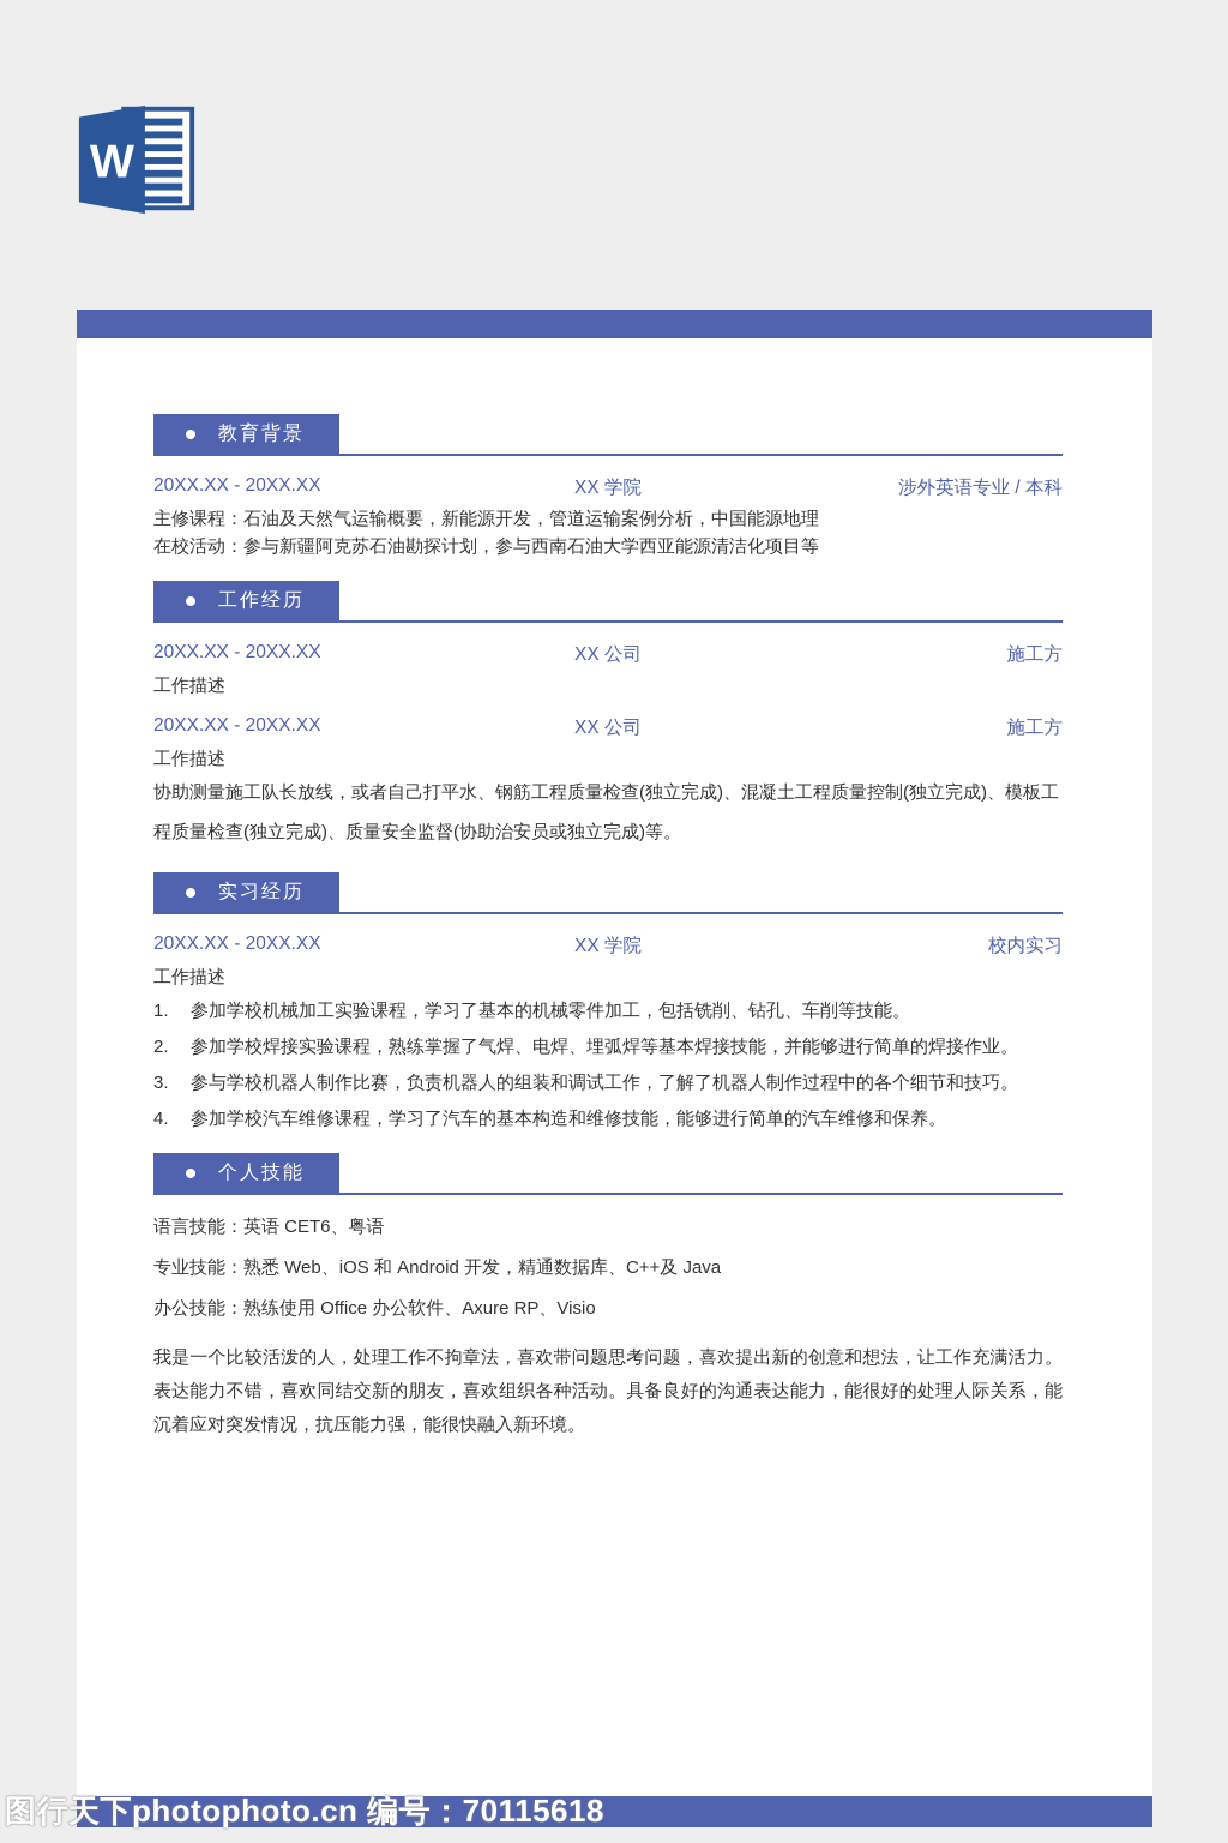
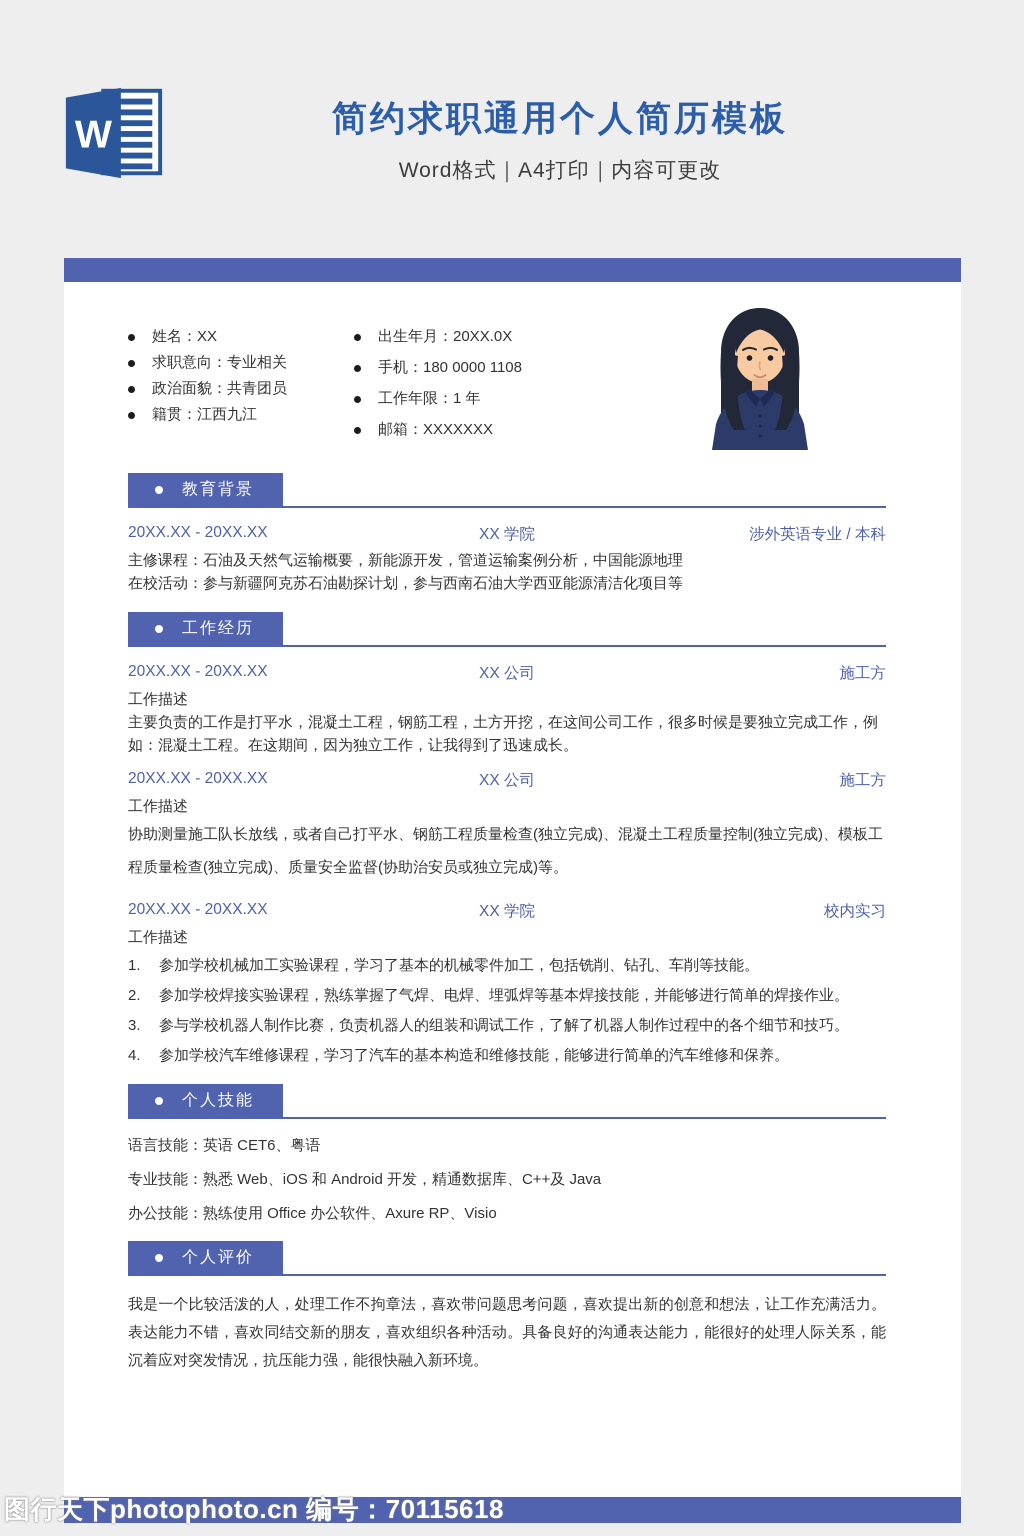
  W
+ 简约求职通用个人简历模板
+ Word格式｜A4打印｜内容可更改
+ 姓名：XX
+ 求职意向：专业相关
+ 政治面貌：共青团员
+ 籍贯：江西九江
+ 出生年月：20XX.0X
+ 手机：180 0000 1108
+ 工作年限：1 年
+ 邮箱：XXXXXXX
  教育背景
  20XX.XX - 20XX.XX
  XX 学院
  涉外英语专业 / 本科
  主修课程：石油及天然气运输概要，新能源开发，管道运输案例分析，中国能源地理
  在校活动：参与新疆阿克苏石油勘探计划，参与西南石油大学西亚能源清洁化项目等
  工作经历
  20XX.XX - 20XX.XX
  XX 公司
  施工方
  工作描述
+ 主要负责的工作是打平水，混凝土工程，钢筋工程，土方开挖，在这间公司工作，很多时候是要独立完成工作，例如：混凝土工程。在这期间，因为独立工作，让我得到了迅速成长。
  20XX.XX - 20XX.XX
  XX 公司
  施工方
  工作描述
  协助测量施工队长放线，或者自己打平水、钢筋工程质量检查(独立完成)、混凝土工程质量控制(独立完成)、模板工程质量检查(独立完成)、质量安全监督(协助治安员或独立完成)等。
- 实习经历
  20XX.XX - 20XX.XX
  XX 学院
  校内实习
  工作描述
  1.
  参加学校机械加工实验课程，学习了基本的机械零件加工，包括铣削、钻孔、车削等技能。
  2.
  参加学校焊接实验课程，熟练掌握了气焊、电焊、埋弧焊等基本焊接技能，并能够进行简单的焊接作业。
  3.
  参与学校机器人制作比赛，负责机器人的组装和调试工作，了解了机器人制作过程中的各个细节和技巧。
  4.
  参加学校汽车维修课程，学习了汽车的基本构造和维修技能，能够进行简单的汽车维修和保养。
  个人技能
  语言技能：英语 CET6、粤语
  专业技能：熟悉 Web、iOS 和 Android 开发，精通数据库、C++及 Java
  办公技能：熟练使用 Office 办公软件、Axure RP、Visio
+ 个人评价
  我是一个比较活泼的人，处理工作不拘章法，喜欢带问题思考问题，喜欢提出新的创意和想法，让工作充满活力。表达能力不错，喜欢同结交新的朋友，喜欢组织各种活动。具备良好的沟通表达能力，能很好的处理人际关系，能沉着应对突发情况，抗压能力强，能很快融入新环境。
  图行天下photophoto.cn 编号：70115618
